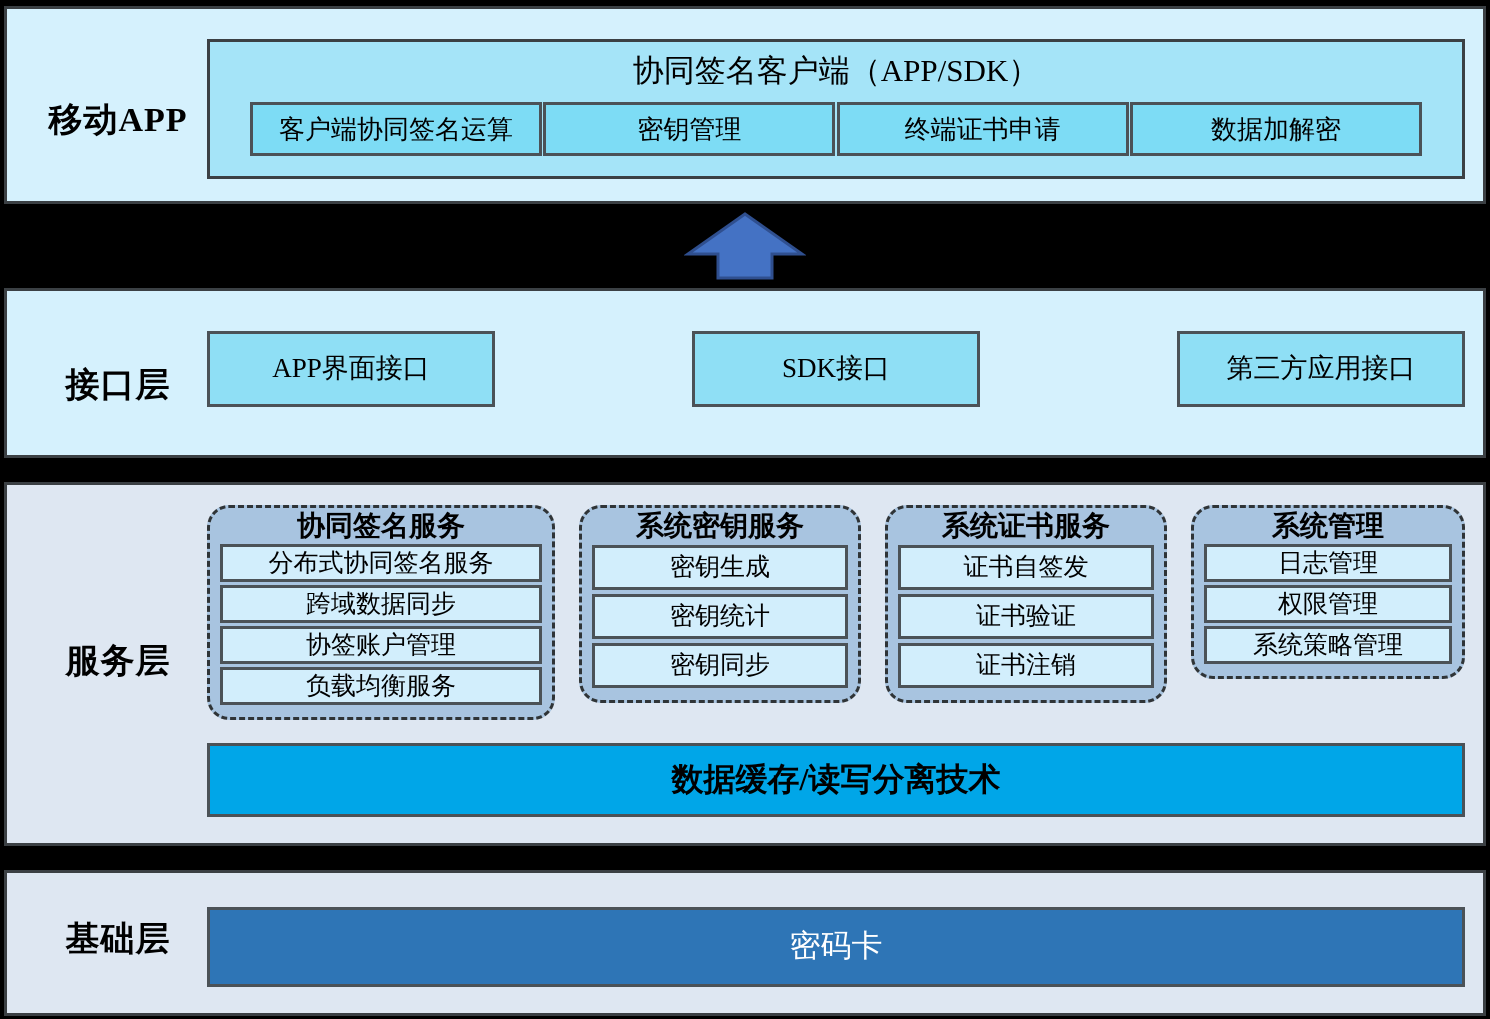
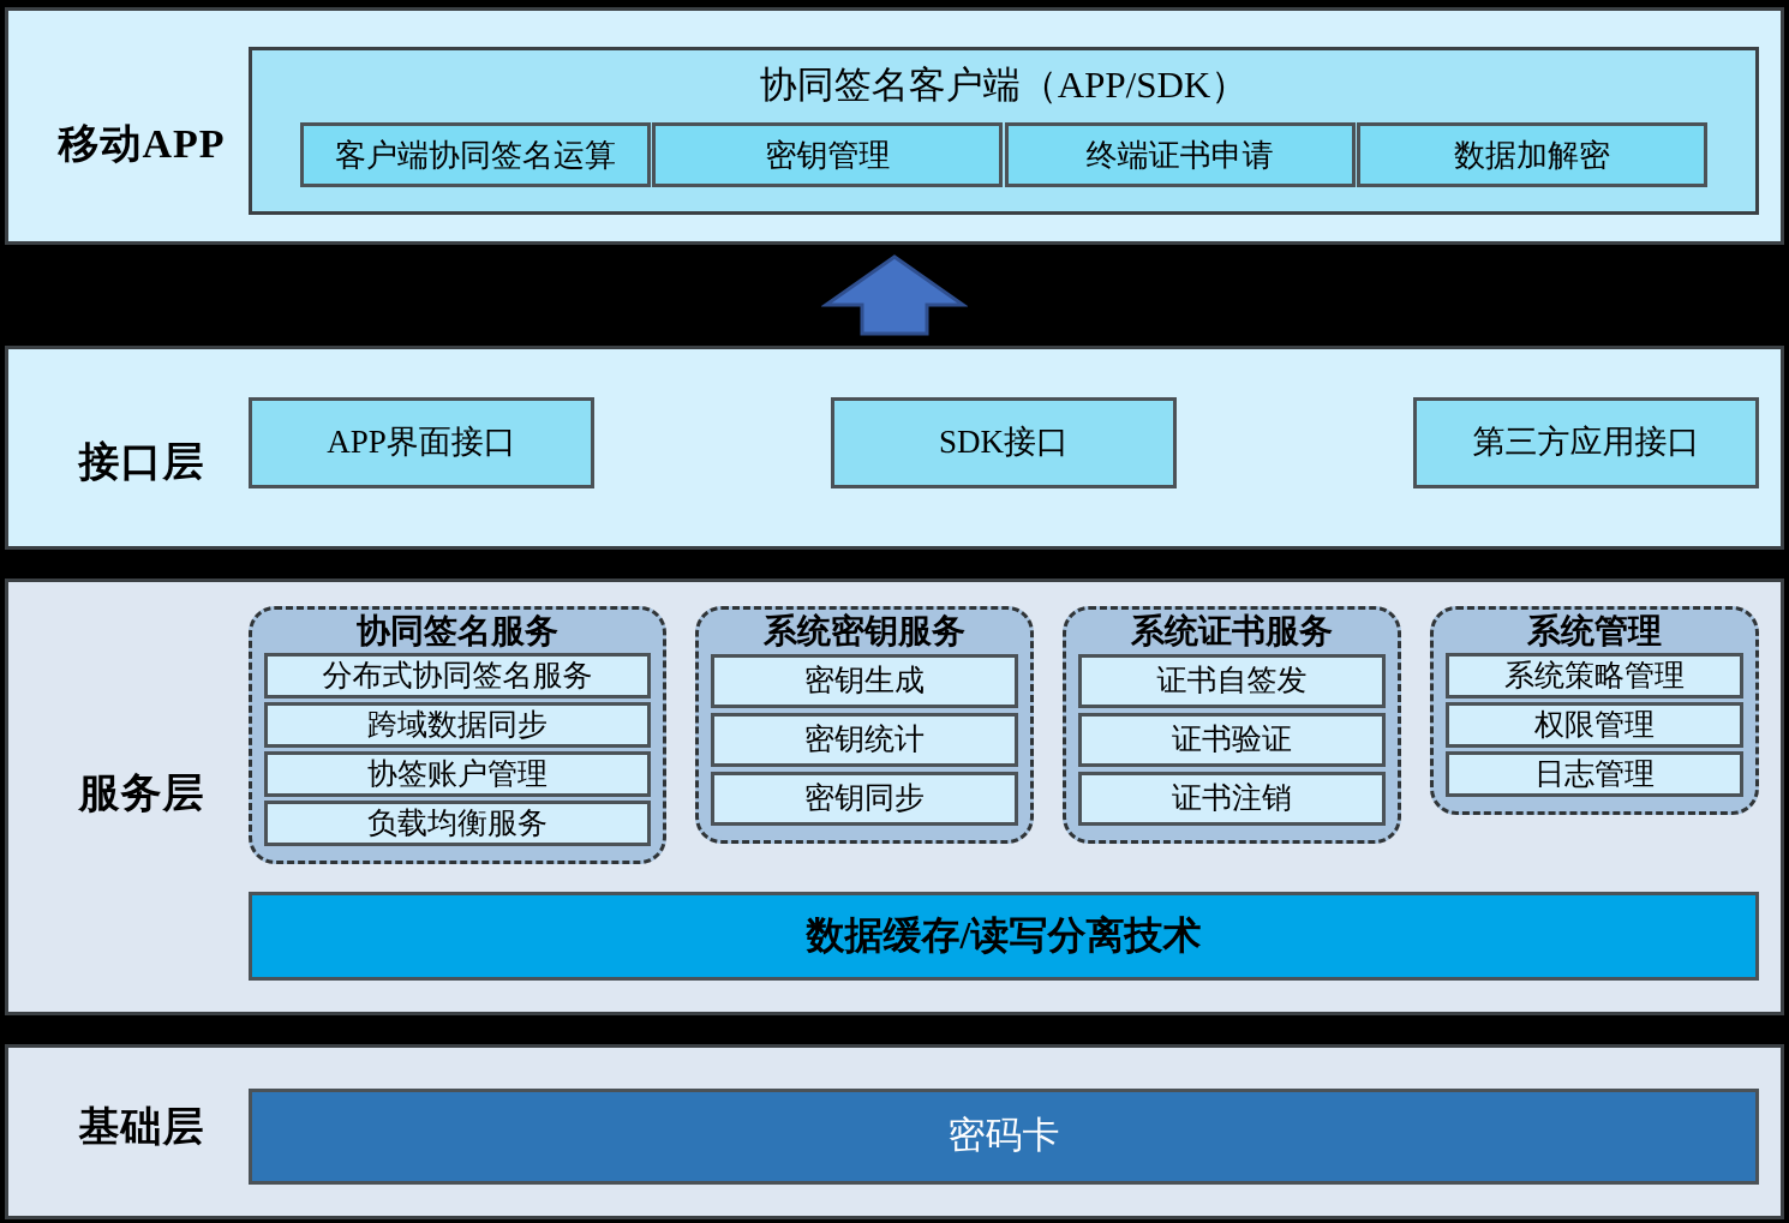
  移动APP
  协同签名客户端（APP/SDK）
  客户端协同签名运算
  密钥管理
  终端证书申请
  数据加解密
  接口层
  APP界面接口
  SDK接口
  第三方应用接口
  服务层
  协同签名服务
  分布式协同签名服务
  跨域数据同步
  协签账户管理
  负载均衡服务
  系统密钥服务
  密钥生成
  密钥统计
  密钥同步
  系统证书服务
  证书自签发
  证书验证
  证书注销
  系统管理
- 日志管理
+ 系统策略管理
  权限管理
- 系统策略管理
+ 日志管理
  数据缓存/读写分离技术
  基础层
  密码卡
